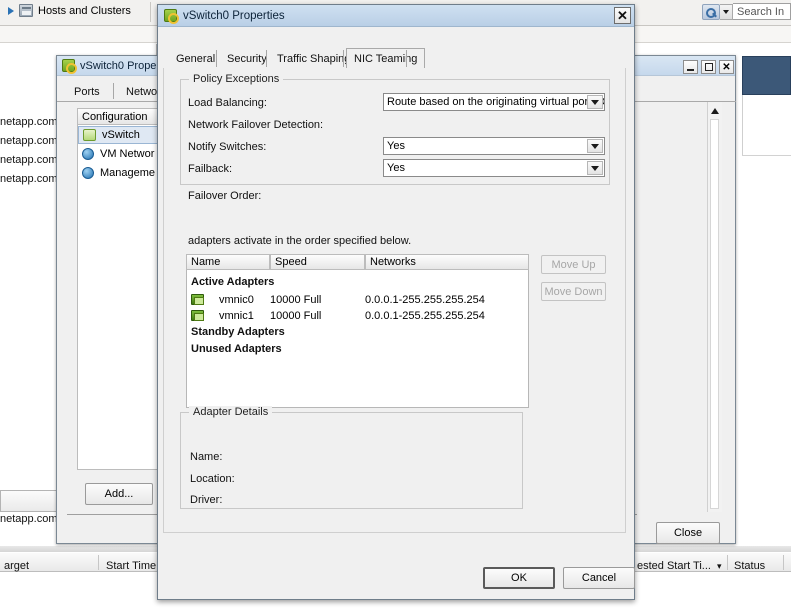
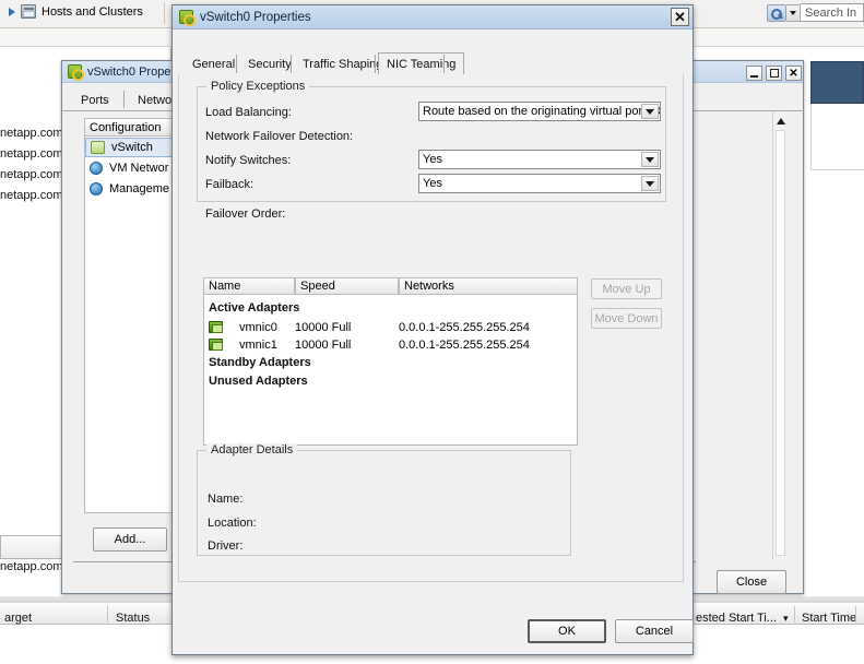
  Hosts and Clusters
  Search In
  netapp.com
  netapp.com
  netapp.com
  netapp.com
  netapp.com
  arget
- Start Time
+ Status
  ested Start Ti...
  ▾
- Status
+ Start Time
  vSwitch0 Prope
  ✕
  Ports
  Configuration
  vSwitch
  VM Networ
  Manageme
  Add...
  Close
  vSwitch0 Properties
  ✕
  General
  Security
  Traffic Shapin
  NIC Teaming
  Policy Exceptions
  Load Balancing:
  Route based on the originating virtual po
  Network Failover Detection:
  Notify Switches:
  Yes
  Failback:
  Yes
  Failover Order:
- adapters activate in the order specified below.
  Name
  Speed
  Networks
  Active Adapters
  vmnic0
  10000 Full
  0.0.0.1-255.255.255.254
  vmnic1
  10000 Full
  0.0.0.1-255.255.255.254
  Standby Adapters
  Unused Adapters
  Move Up
  Move Down
  Adapter Details
  Name:
  Location:
  Driver:
  OK
  Cancel
